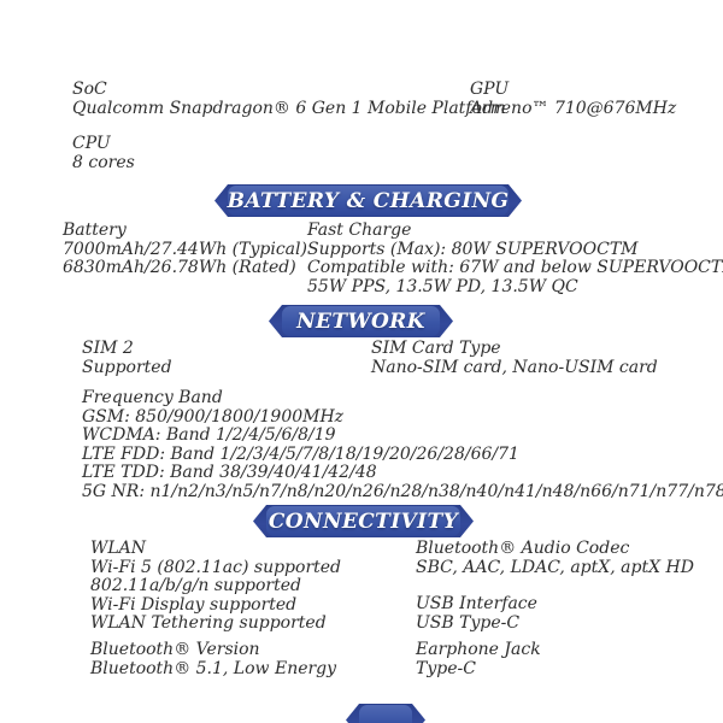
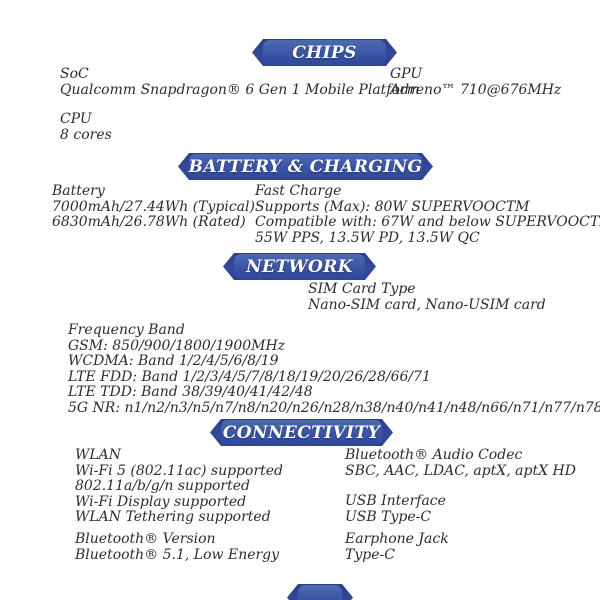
+ CHIPS
  SoC
  Qualcomm Snapdragon® 6 Gen 1 Mobile Platform
  GPU
  Adreno™ 710@676MHz
  CPU
  8 cores
  BATTERY & CHARGING
  Battery
  7000mAh/27.44Wh (Typical)
  6830mAh/26.78Wh (Rated)
  Fast Charge
  Supports (Max): 80W SUPERVOOCTM
  Compatible with: 67W and below SUPERVOOCT
  55W PPS, 13.5W PD, 13.5W QC
  NETWORK
- SIM 2
- Supported
  SIM Card Type
  Nano-SIM card, Nano-USIM card
  Frequency Band
  GSM: 850/900/1800/1900MHz
  WCDMA: Band 1/2/4/5/6/8/19
  LTE FDD: Band 1/2/3/4/5/7/8/18/19/20/26/28/66/71
  LTE TDD: Band 38/39/40/41/42/48
  5G NR: n1/n2/n3/n5/n7/n8/n20/n26/n28/n38/n40/n41/n48/n66/n71/n77/n78
  CONNECTIVITY
  WLAN
  Wi-Fi 5 (802.11ac) supported
  802.11a/b/g/n supported
  Wi-Fi Display supported
  WLAN Tethering supported
  Bluetooth® Audio Codec
  SBC, AAC, LDAC, aptX, aptX HD
  USB Interface
  USB Type-C
  Bluetooth® Version
  Bluetooth® 5.1, Low Energy
  Earphone Jack
  Type-C
